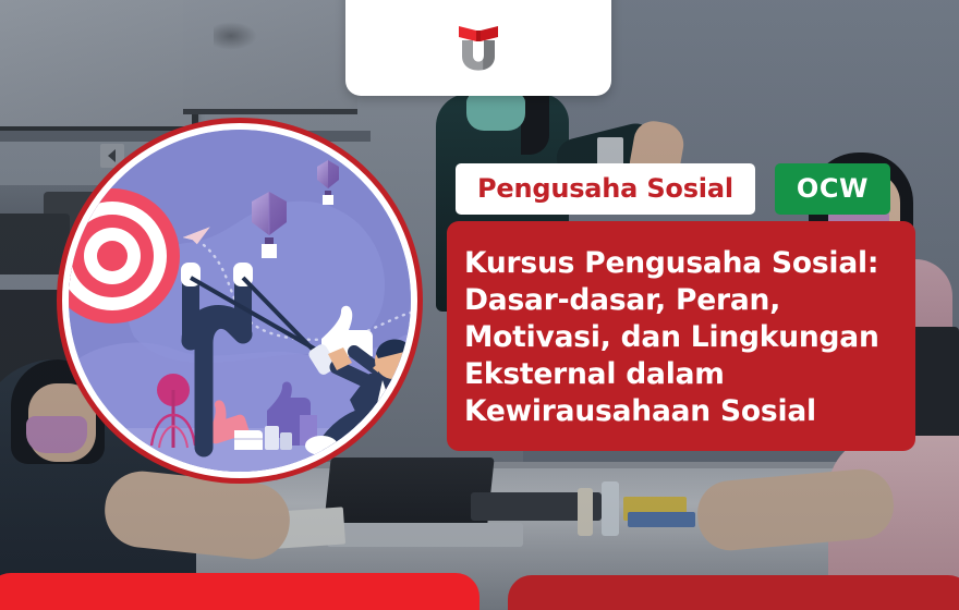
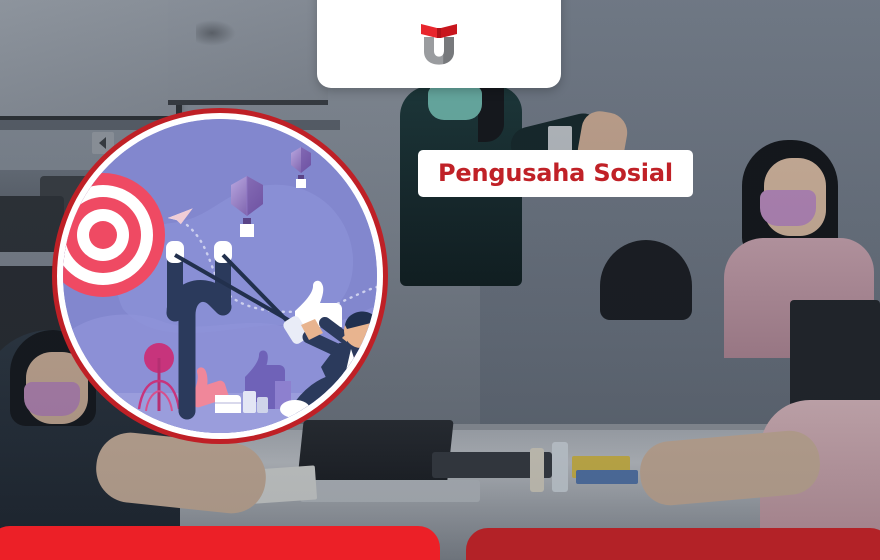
  Pengusaha Sosial
- OCW
- Kursus Pengusaha Sosial:
- Dasar-dasar, Peran,
- Motivasi, dan Lingkungan
- Eksternal dalam
- Kewirausahaan Sosial
